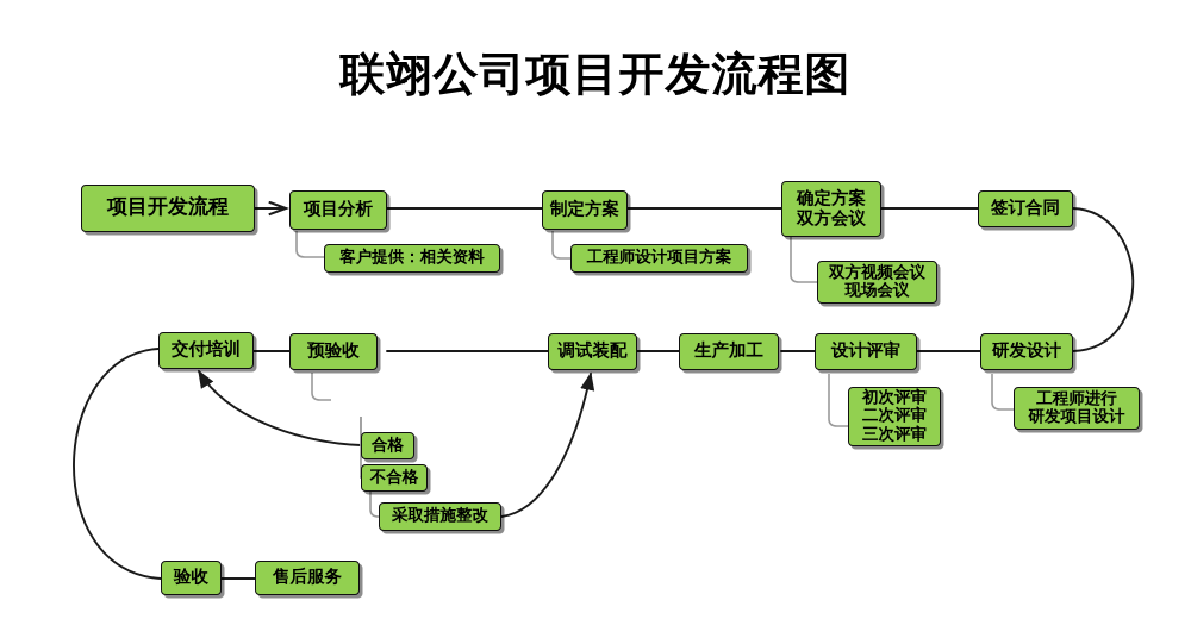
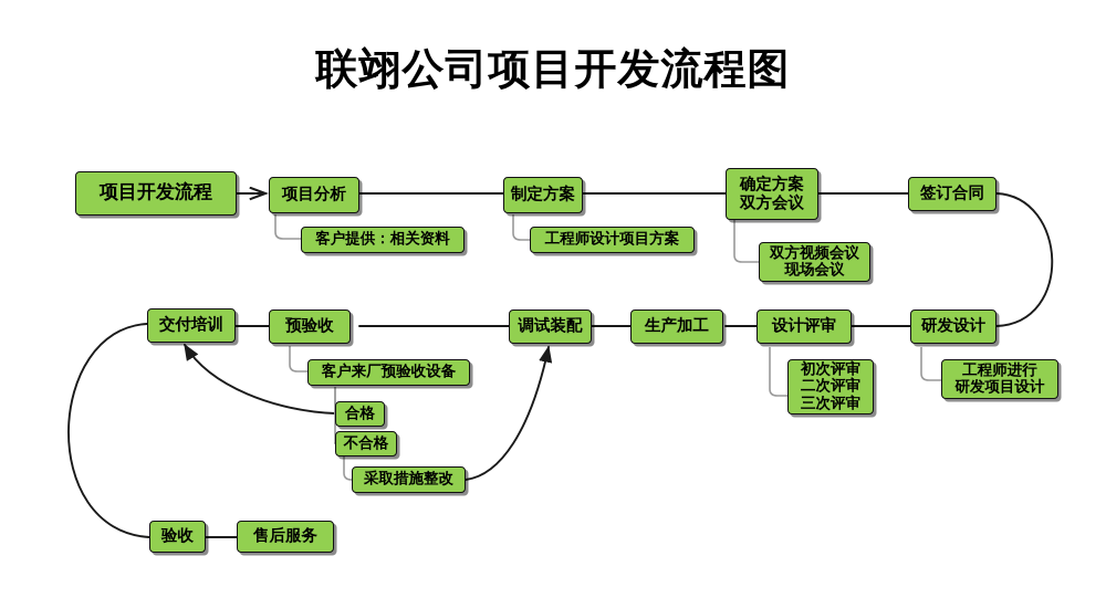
  联翊公司项目开发流程图
  项目开发流程
  项目分析
  客户提供：相关资料
  制定方案
  工程师设计项目方案
  确定方案
  双方会议
  双方视频会议
  现场会议
  签订合同
  研发设计
  工程师进行
  研发项目设计
  设计评审
  初次评审
  二次评审
  三次评审
  生产加工
  调试装配
  预验收
+ 客户来厂预验收设备
  合格
  不合格
  采取措施整改
  交付培训
  验收
  售后服务
